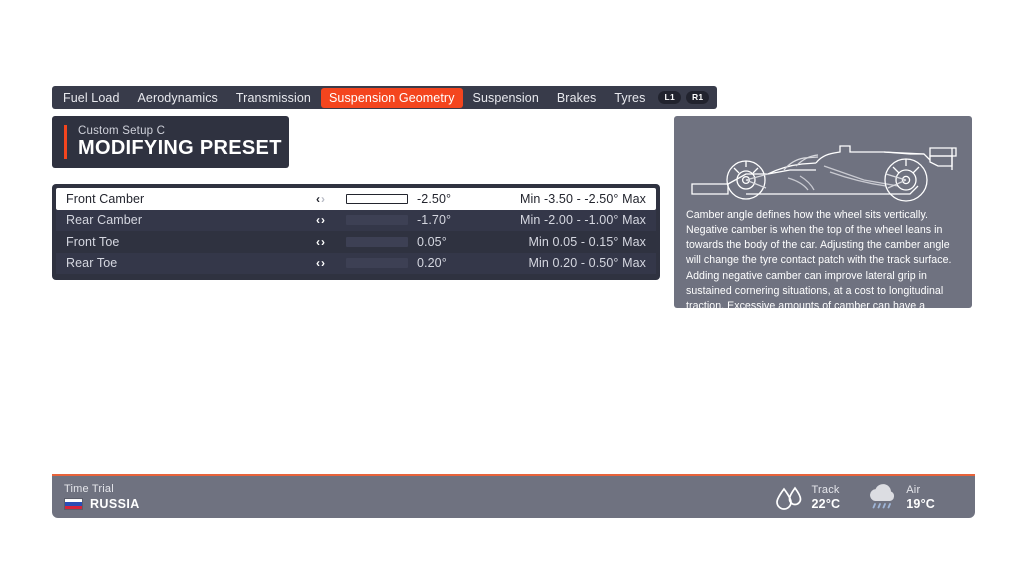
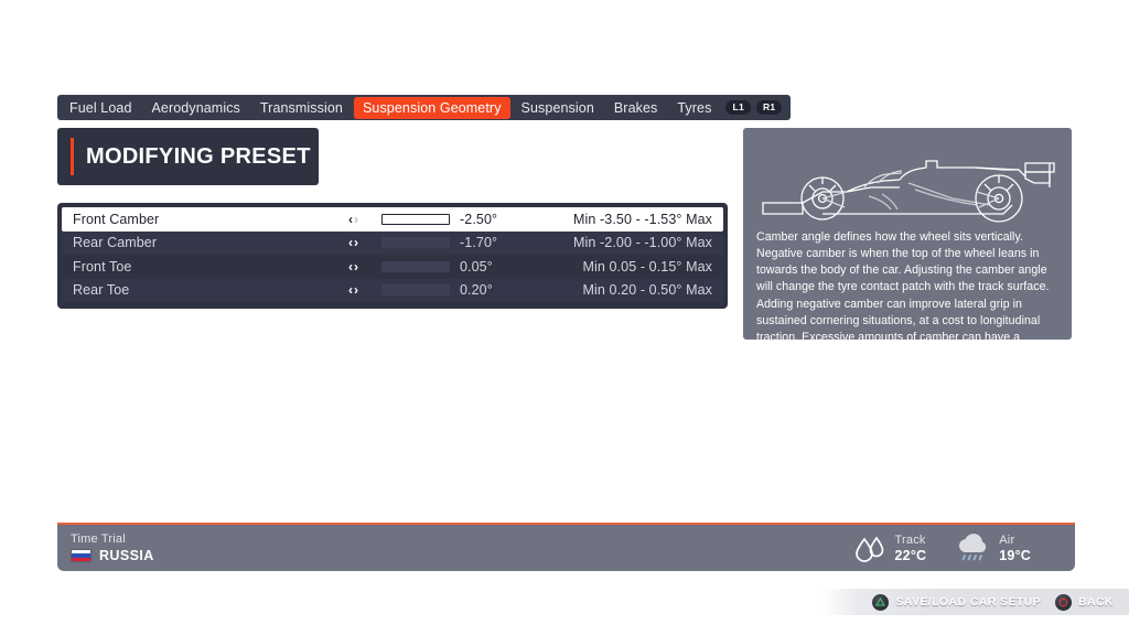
  Fuel Load
  Aerodynamics
  Transmission
  Suspension Geometry
  Suspension
  Brakes
  Tyres
  L1
  R1
- Custom Setup C
  MODIFYING PRESET
  Front Camber
  ‹
  ›
  -2.50°
- Min -3.50 - -2.50° Max
+ Min -3.50 - -1.53° Max
  Rear Camber
  ‹
  ›
  -1.70°
  Min -2.00 - -1.00° Max
  Front Toe
  ‹
  ›
  0.05°
  Min 0.05 - 0.15° Max
  Rear Toe
  ‹
  ›
  0.20°
  Min 0.20 - 0.50° Max
  Camber angle defines how the wheel sits vertically. Negative camber is when the top of the wheel leans in towards the body of the car. Adjusting the camber angle will change the tyre contact patch with the track surface. Adding negative camber can improve lateral grip in sustained cornering situations, at a cost to longitudinal traction. Excessive amounts of camber can have a
  Time Trial
  RUSSIA
  Track
  22°C
  Air
  19°C
+ SAVE/LOAD CAR SETUP
+ BACK
